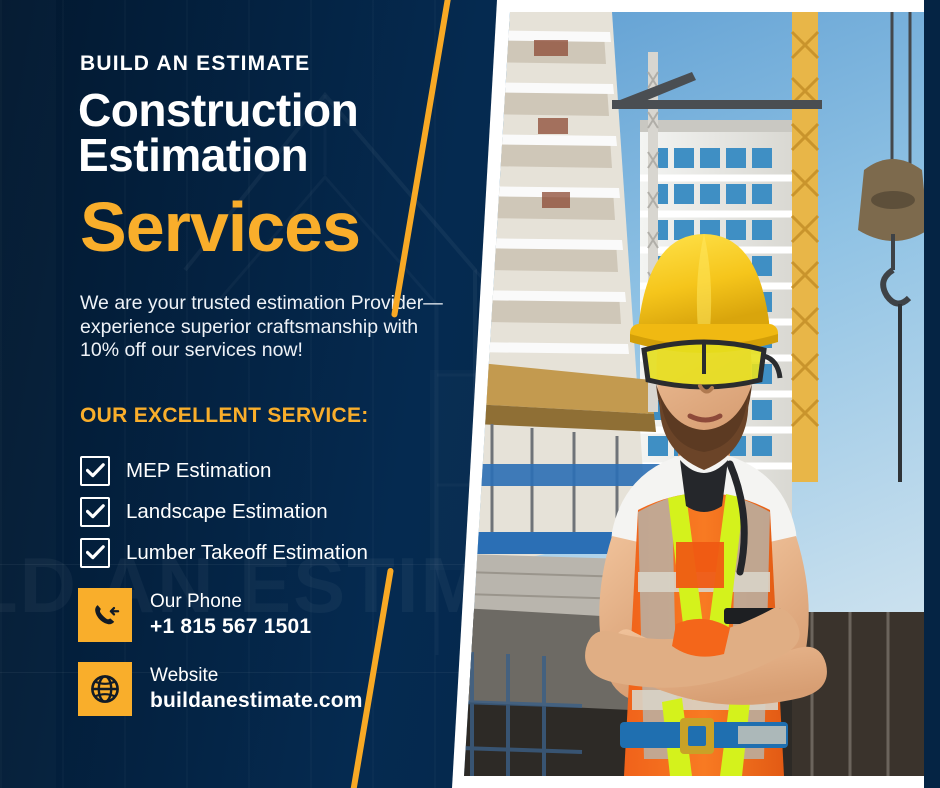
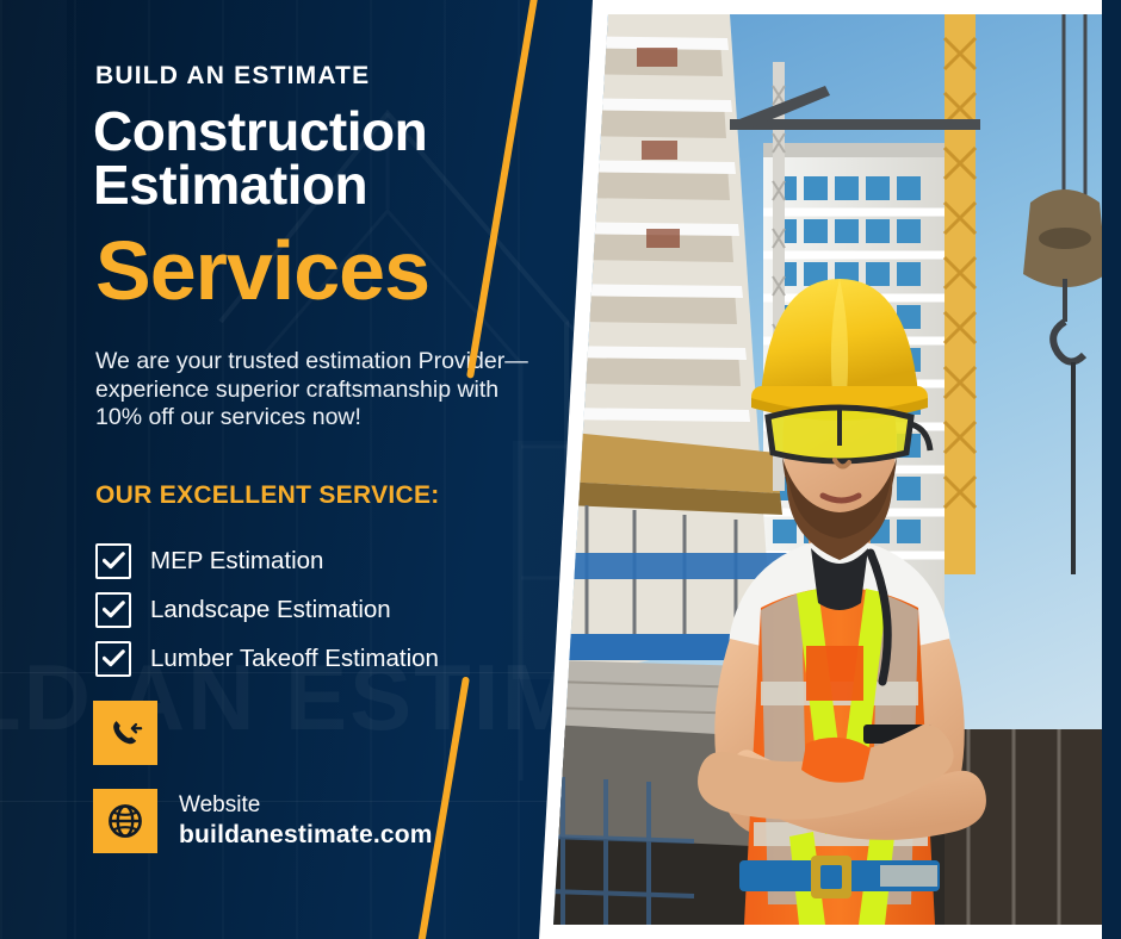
  D AN ESTIM
  BUILD AN ESTIMATE
  Construction
  Estimation
  Services
  We are your trusted estimation Provder—experience superior craftsmanship with 10% off our services now!
  OUR EXCELLENT SERVICE:
  MEP Estimation
  Landscape Estimation
  Lumber Takeoff Estimation
- Our Phone
- +1 815 567 1501
  Website
  buildanestimate.com
